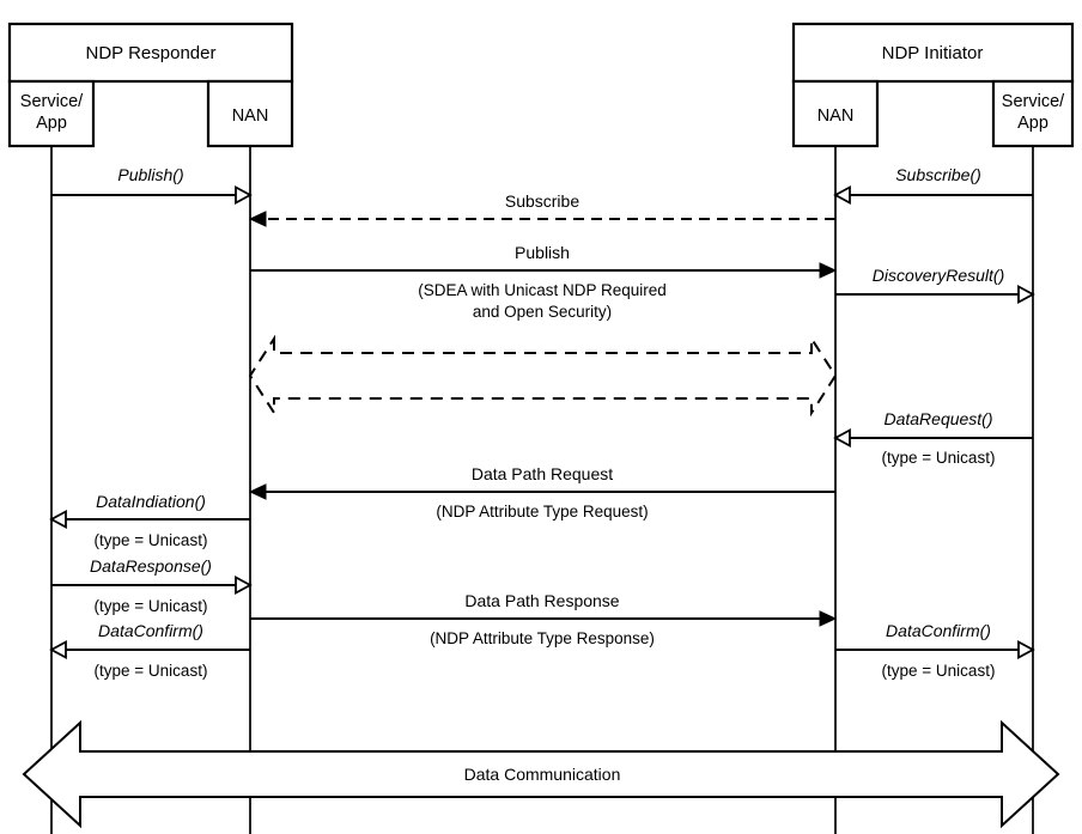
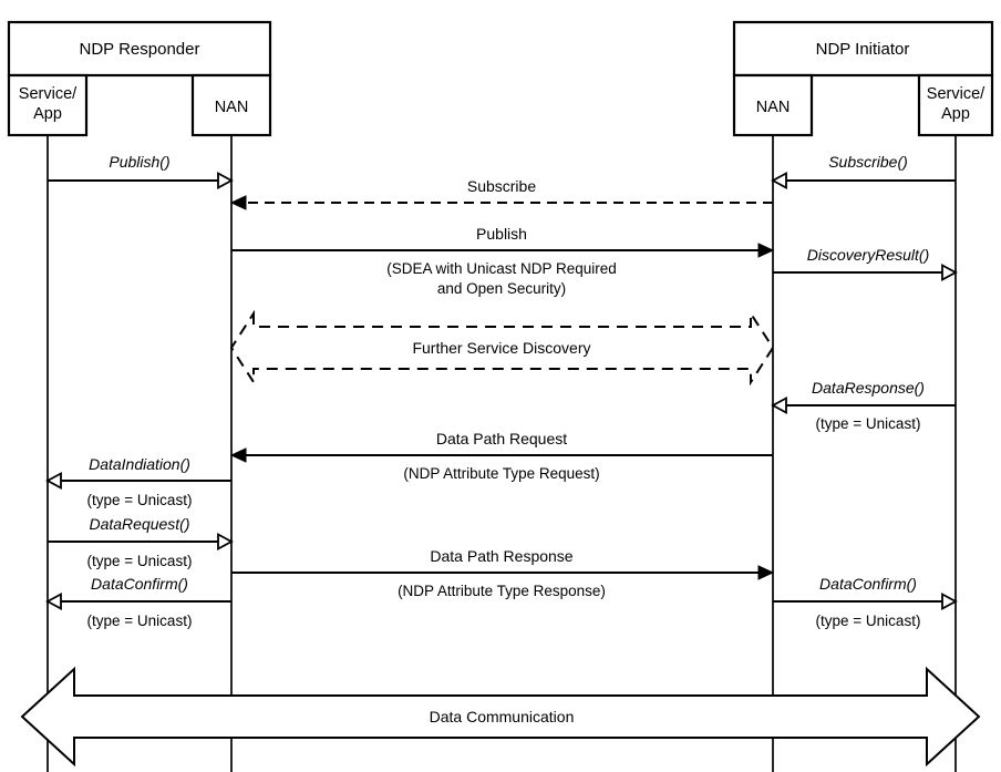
  NDP Responder
  Service/
  App
  NAN
  NDP Initiator
  NAN
  Service/
  App
  Publish()
  Subscribe()
  Subscribe
  Publish
  (SDEA with Unicast NDP Required
  and Open Security)
  DiscoveryResult()
+ Further Service Discovery
- DataRequest()
+ DataResponse()
  (type = Unicast)
  Data Path Request
  (NDP Attribute Type Request)
  DataIndiation()
  (type = Unicast)
- DataResponse()
+ DataRequest()
  (type = Unicast)
  Data Path Response
  (NDP Attribute Type Response)
  DataConfirm()
  (type = Unicast)
  DataConfirm()
  (type = Unicast)
  Data Communication
